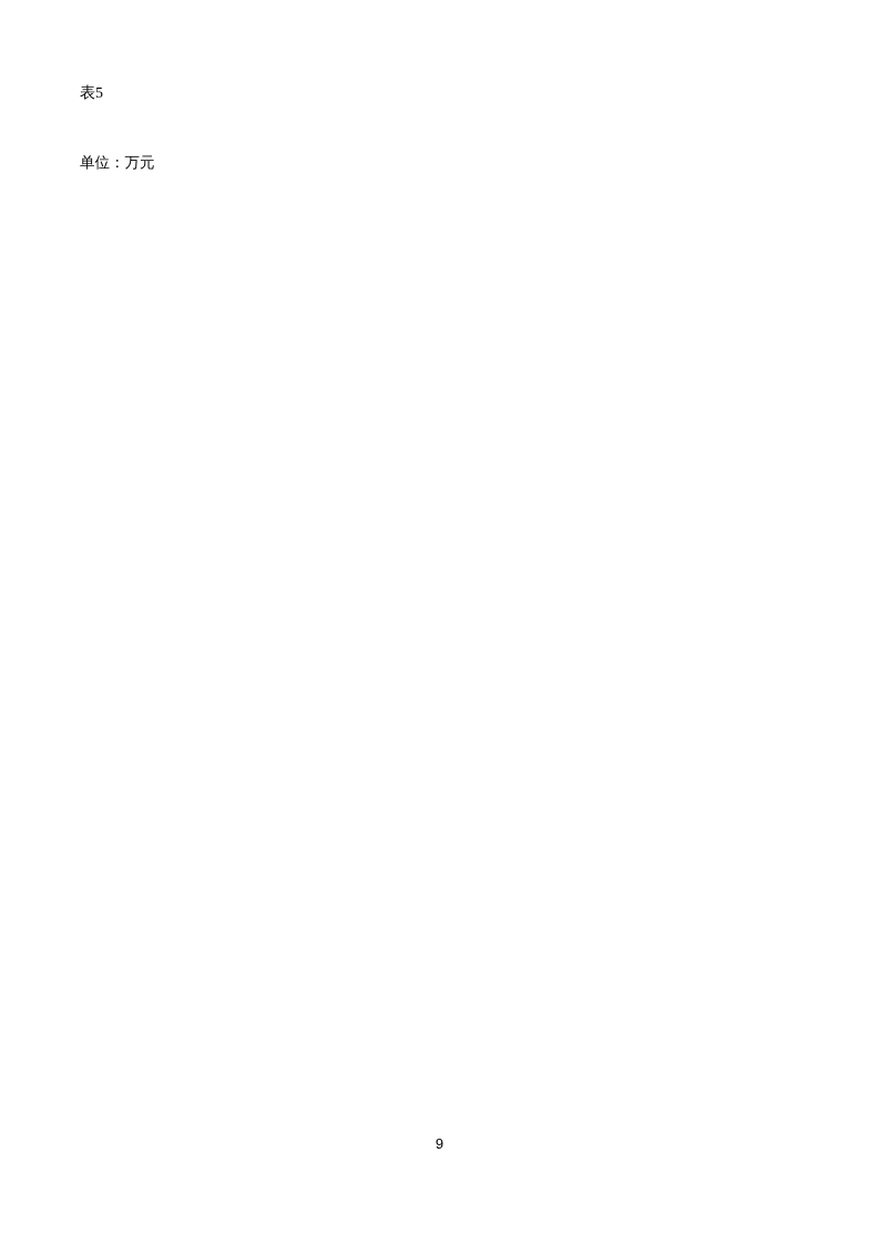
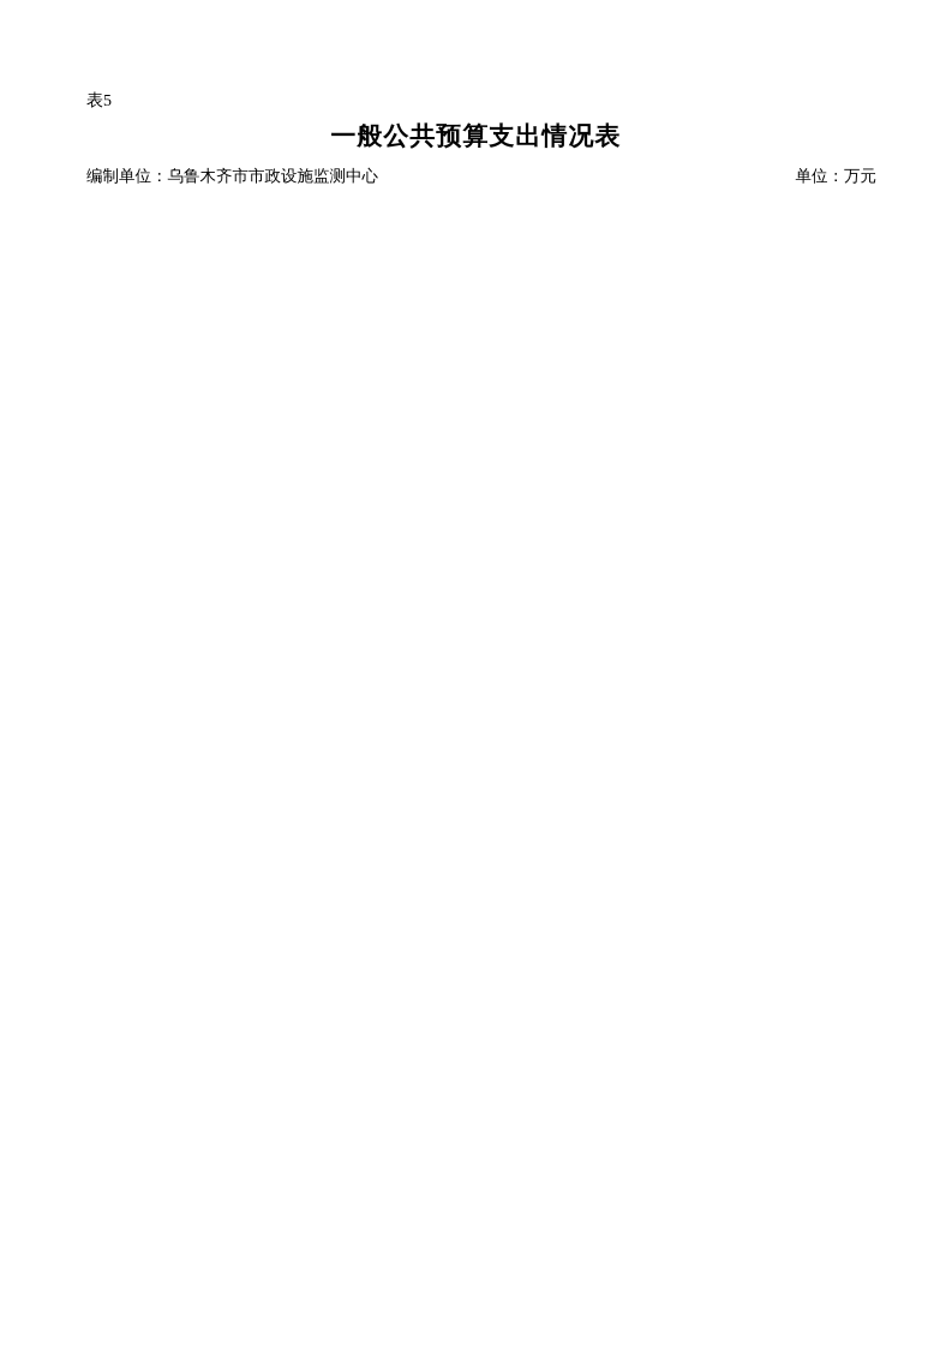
  表5
+ 一般公共预算支出情况表
+ 编制单位：乌鲁木齐市市政设施监测中心
  单位：万元
- 9
